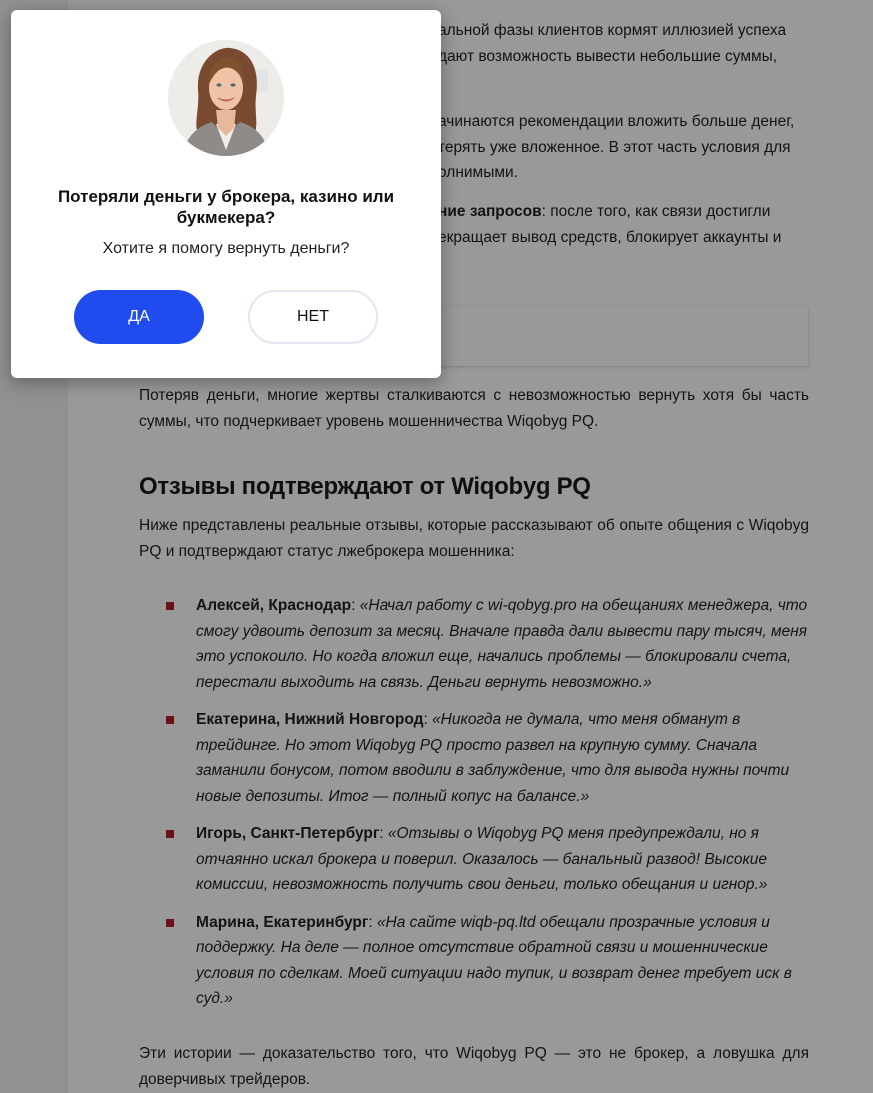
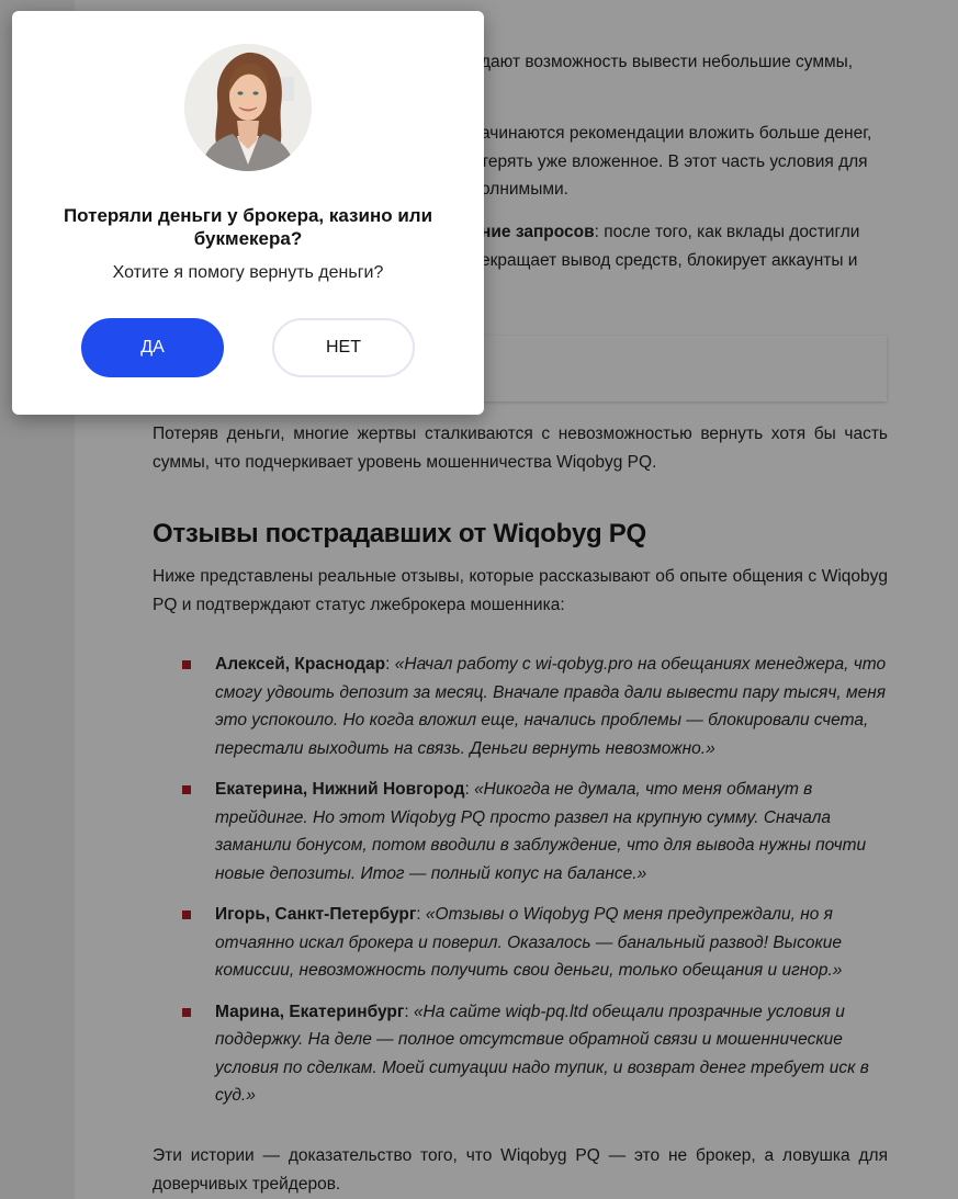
- альной фазы клиентов кормят иллюзией успеха
  дают возможность вывести небольшие суммы,
  ачинаются рекомендации вложить больше денег,
  терять уже вложенное. В этот часть условия для
  олнимыми.
- ние запросов: после того, как связи достигли
+ ние запросов: после того, как вклады достигли
  екращает вывод средств, блокирует аккаунты и
  Потеряв деньги, многие жертвы сталкиваются с невозможностью вернуть хотя бы часть суммы, что подчеркивает уровень мошенничества Wiqobyg PQ.
- Отзывы подтверждают от Wiqobyg PQ
+ Отзывы пострадавших от Wiqobyg PQ
  Ниже представлены реальные отзывы, которые рассказывают об опыте общения с Wiqobyg PQ и подтверждают статус лжеброкера мошенника:
  Алексей, Краснодар: «Начал работу с wi-qobyg.pro на обещаниях менеджера, что смогу удвоить депозит за месяц. Вначале правда дали вывести пару тысяч, меня это успокоило. Но когда вложил еще, начались проблемы — блокировали счета, перестали выходить на связь. Деньги вернуть невозможно.»
  Екатерина, Нижний Новгород: «Никогда не думала, что меня обманут в трейдинге. Но этот Wiqobyg PQ просто развел на крупную сумму. Сначала заманили бонусом, потом вводили в заблуждение, что для вывода нужны почти новые депозиты. Итог — полный копус на балансе.»
  Игорь, Санкт-Петербург: «Отзывы о Wiqobyg PQ меня предупреждали, но я отчаянно искал брокера и поверил. Оказалось — банальный развод! Высокие комиссии, невозможность получить свои деньги, только обещания и игнор.»
  Марина, Екатеринбург: «На сайте wiqb-pq.ltd обещали прозрачные условия и поддержку. На деле — полное отсутствие обратной связи и мошеннические условия по сделкам. Моей ситуации надо тупик, и возврат денег требует иск в суд.»
  Эти истории — доказательство того, что Wiqobyg PQ — это не брокер, а ловушка для доверчивых трейдеров.
  Потеряли деньги у брокера, казино или букмекера?
  Хотите я помогу вернуть деньги?
  ДА
  НЕТ
